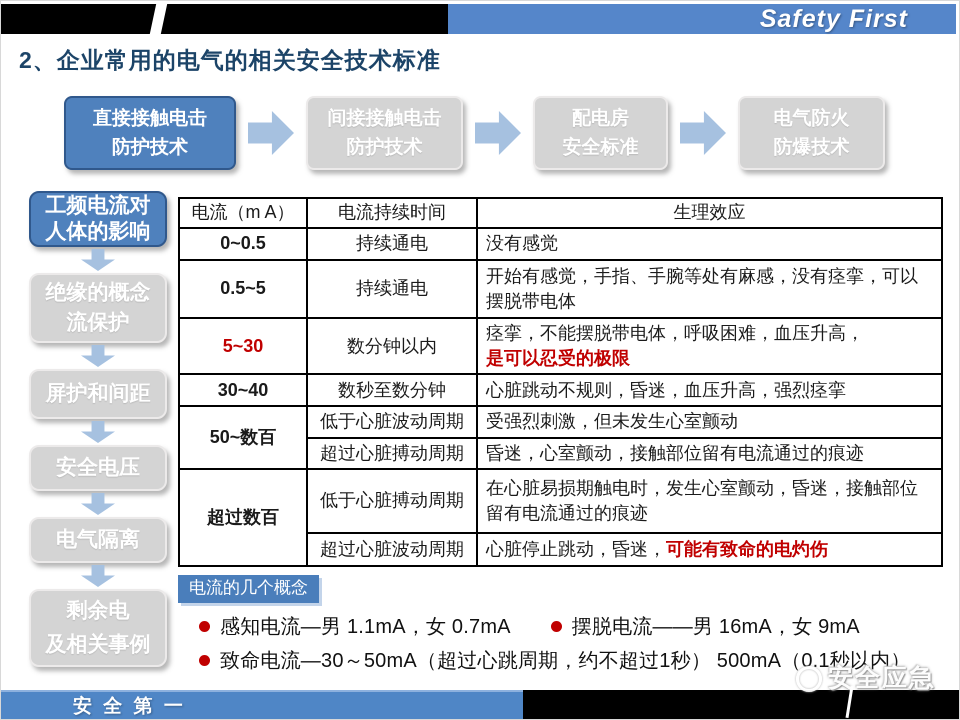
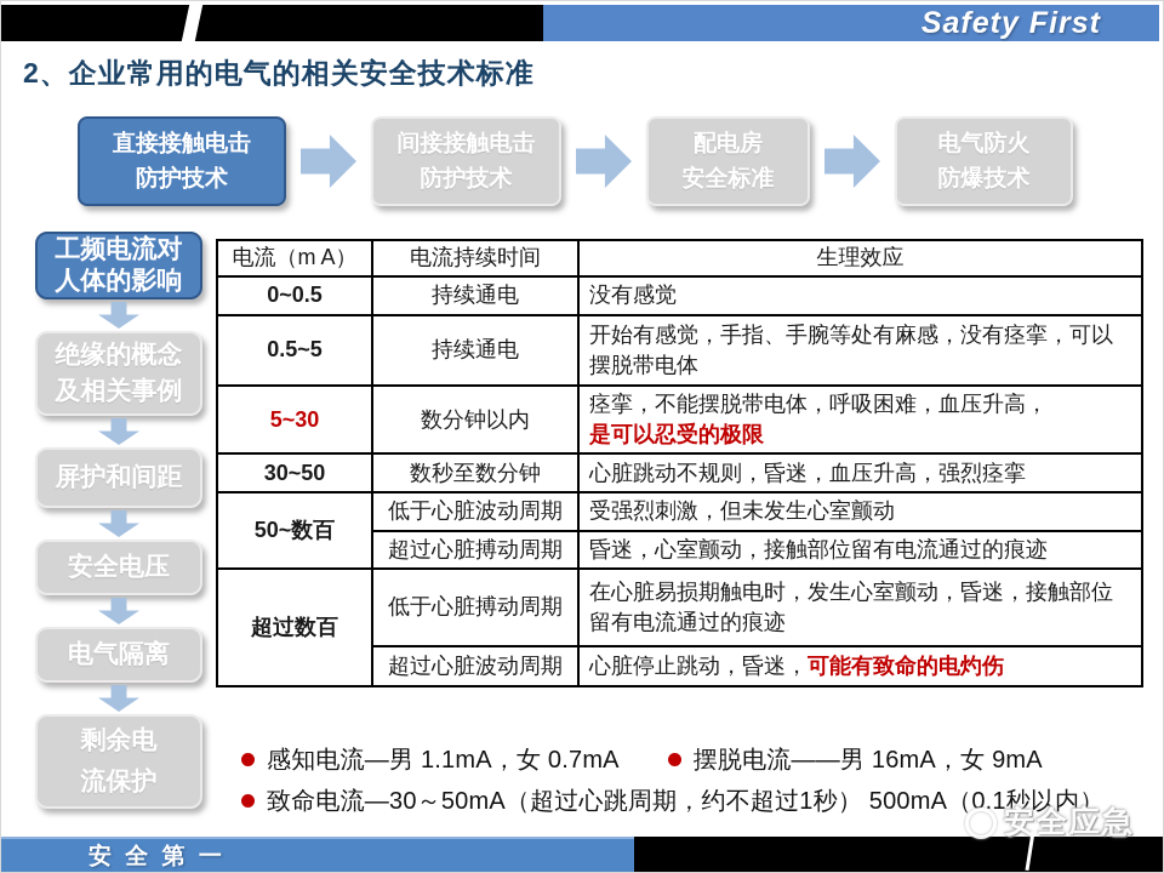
  Safety First
  2、企业常用的电气的相关安全技术标准
  直接接触电击
  防护技术
  间接接触电击
  防护技术
  配电房
  安全标准
  电气防火
  防爆技术
  工频电流对
  人体的影响
  绝缘的概念
- 流保护
+ 及相关事例
  屏护和间距
  安全电压
  电气隔离
  剩余电
- 及相关事例
+ 流保护
  电流（m A）	电流持续时间	生理效应
  0~0.5	持续通电	没有感觉
  0.5~5	持续通电	开始有感觉，手指、手腕等处有麻感，没有痉挛，可以摆脱带电体
  5~30	数分钟以内	痉挛，不能摆脱带电体，呼吸困难，血压升高，是可以忍受的极限
- 30~40	数秒至数分钟	心脏跳动不规则，昏迷，血压升高，强烈痉挛
+ 30~50	数秒至数分钟	心脏跳动不规则，昏迷，血压升高，强烈痉挛
  50~数百	低于心脏波动周期	受强烈刺激，但未发生心室颤动
  超过心脏搏动周期	昏迷，心室颤动，接触部位留有电流通过的痕迹
  超过数百	低于心脏搏动周期	在心脏易损期触电时，发生心室颤动，昏迷，接触部位留有电流通过的痕迹
  超过心脏波动周期	心脏停止跳动，昏迷，可能有致命的电灼伤
- 电流的几个概念
  感知电流—男 1.1mA，女 0.7mA
  摆脱电流——男 16mA，女 9mA
  致命电流—30～50mA（超过心跳周期，约不超过1秒） 500mA（0.1秒以内）
  安 全 第 一
  安全应急
